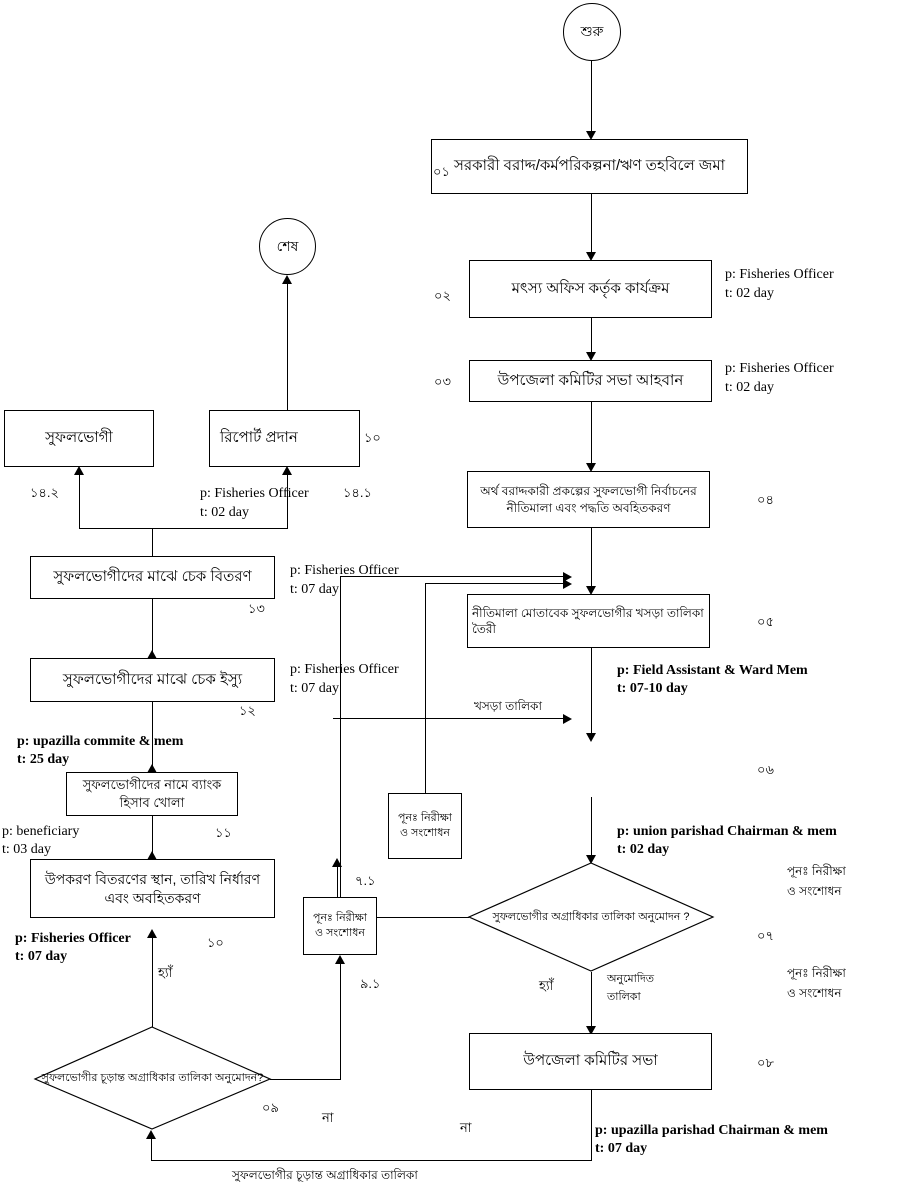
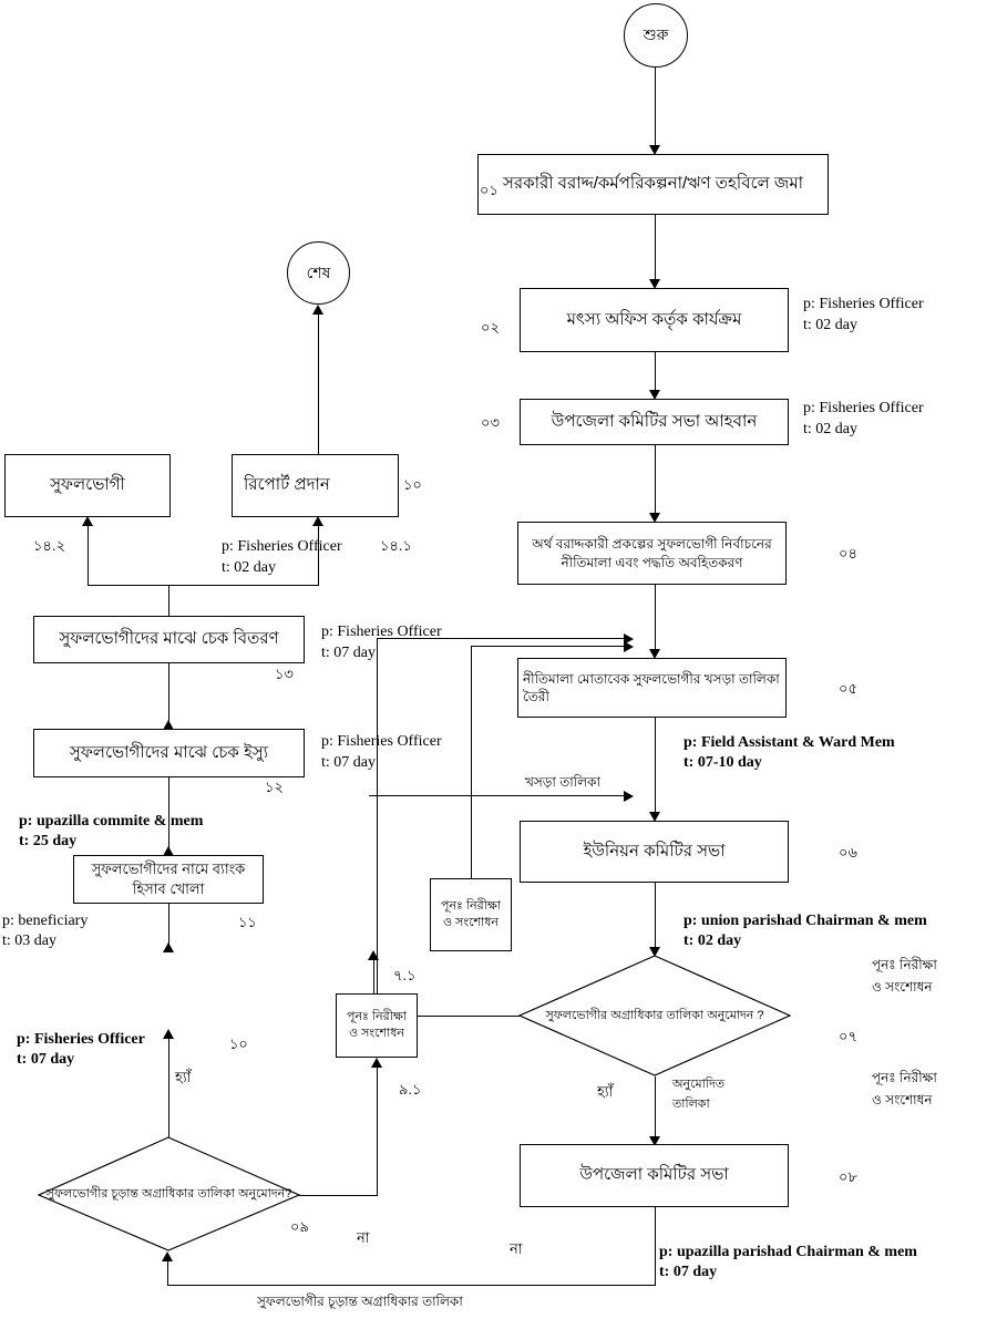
  শুরু
  সরকারী বরাদ্দ/কর্মপরিকল্পনা/ঋণ তহবিলে জমা
  ০১
  মৎস্য অফিস কর্তৃক কার্যক্রম
  ০২
  p: Fisheries Officer
  t: 02 day
  উপজেলা কমিটির সভা আহবান
  ০৩
  p: Fisheries Officer
  t: 02 day
  অর্থ বরাদ্দকারী প্রকল্পের সুফলভোগী নির্বাচনের নীতিমালা এবং পদ্ধতি অবহিতকরণ
  ০৪
  নীতিমালা মোতাবেক সুফলভোগীর খসড়া তালিকা তৈরী
  ০৫
  p: Field Assistant & Ward Mem
  t: 07-10 day
  খসড়া তালিকা
+ ইউনিয়ন কমিটির সভা
  ০৬
  p: union parishad Chairman & mem
  t: 02 day
  পূনঃ নিরীক্ষা
  ও সংশোধন
  পূনঃ নিরীক্ষা
  ও সংশোধন
  সুফলভোগীর অগ্রাধিকার তালিকা অনুমোদন ?
  ০৭
  হ্যাঁ
  অনুমোদিত
  তালিকা
  ৭.১
  পূনঃ নিরীক্ষা ও সংশোধন
  উপজেলা কমিটির সভা
  ০৮
  p: upazilla parishad Chairman & mem
  t: 07 day
  না
  সুফলভোগীর চূড়ান্ত অগ্রাধিকার তালিকা
  সুফলভোগীর চূড়ান্ত অগ্রাধিকার তালিকা অনুমোদন?
  ০৯
  না
  ৯.১
  পূনঃ নিরীক্ষা ও সংশোধন
  হ্যাঁ
- উপকরণ বিতরণের স্থান, তারিখ নির্ধারণ এবং অবহিতকরণ
  ১০
  p: Fisheries Officer
  t: 07 day
  p: beneficiary
  t: 03 day
  সুফলভোগীদের নামে ব্যাংক হিসাব খোলা
  ১১
  p: upazilla commite & mem
  t: 25 day
  সুফলভোগীদের মাঝে চেক ইস্যু
  ১২
  p: Fisheries Officer
  t: 07 day
  সুফলভোগীদের মাঝে চেক বিতরণ
  ১৩
  p: Fisheries Officer
  t: 07 day
  সুফলভোগী
  ১৪.২
  রিপোর্ট প্রদান
  ১০
  ১৪.১
  p: Fisheries Officer
  t: 02 day
  শেষ
